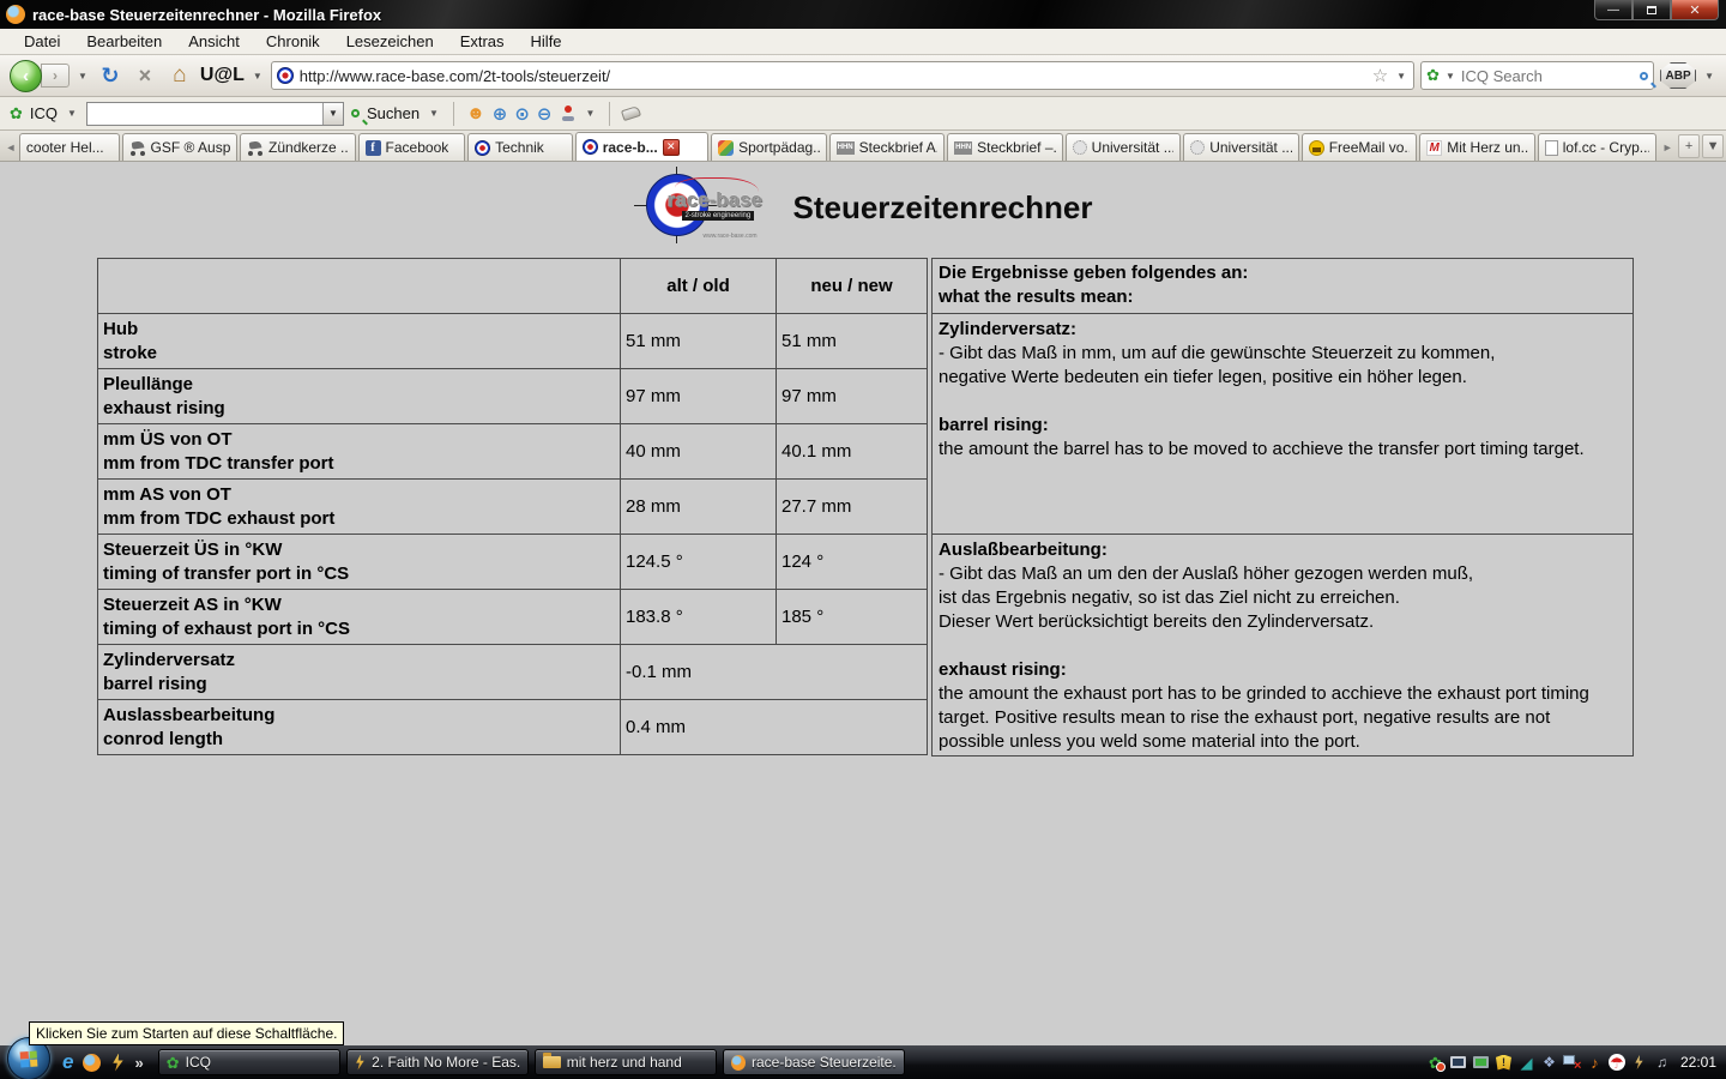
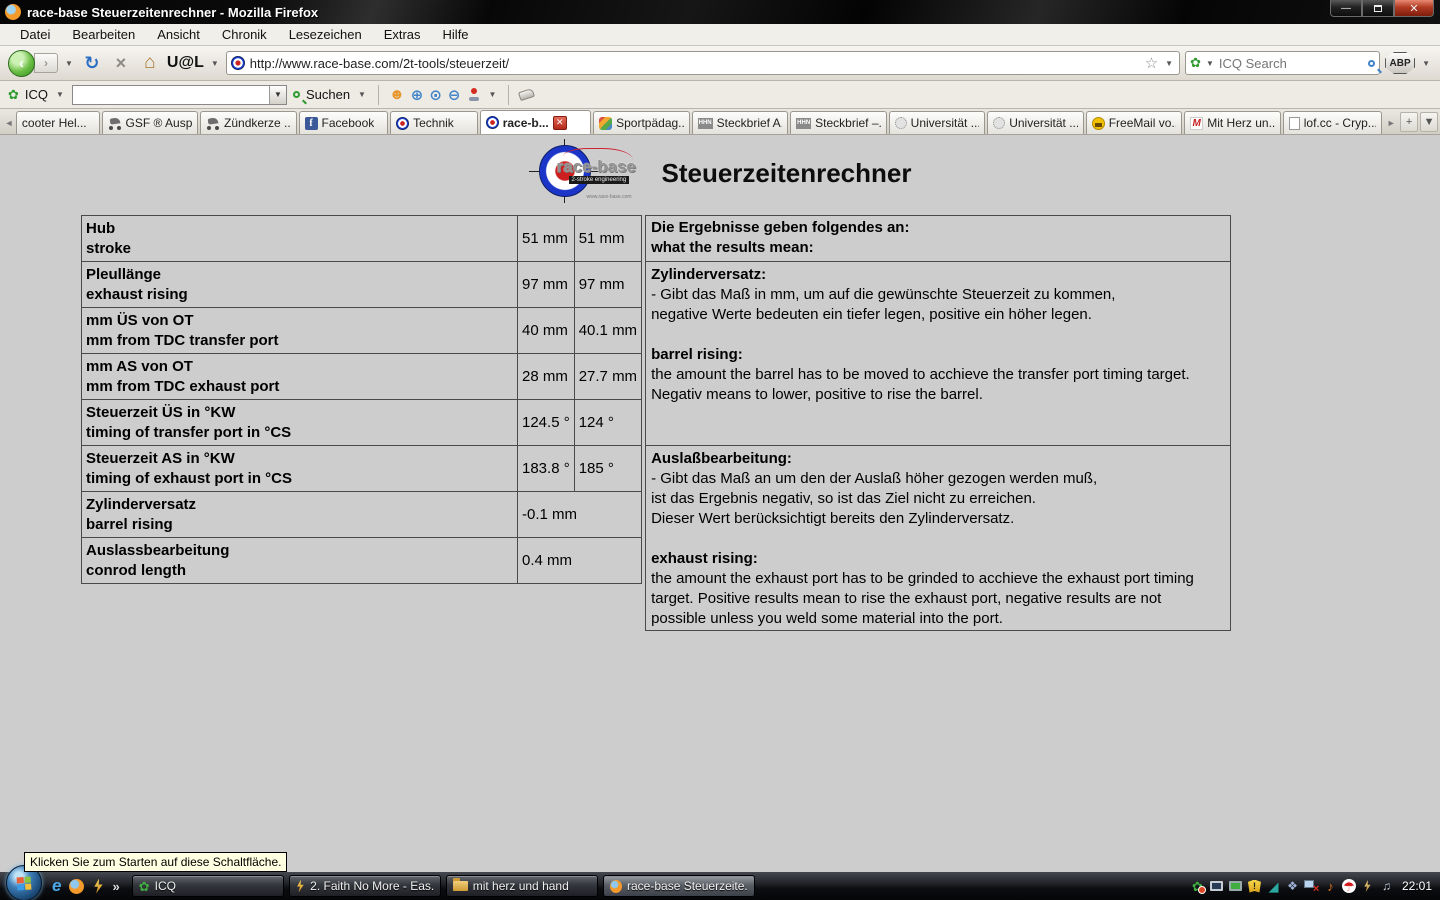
  race-base Steuerzeitenrechner - Mozilla Firefox
  —
  ✕
  Datei
  Bearbeiten
  Ansicht
  Chronik
  Lesezeichen
  Extras
  Hilfe
  ‹
  ›
  ▼
  ↻
  ×
  ⌂
  U@L
  ▼
  http://www.race-base.com/2t-tools/steuerzeit/
  ☆
  ▼
  ✿
  ▼
  ICQ Search
  ABP
  ▼
  ✿
  ICQ
  ▼
  ▼
  Suchen
  ▼
  ☻
  ⊕
  ⊙
  ⊖
  ▼
  ◄
  cooter Hel...
  GSF ® Ausp
  Zündkerze ..
  f
  Facebook
  Technik
  race-b...
  ✕
  Sportpädag..
  Steckbrief A
  Steckbrief –.
  Universität ...
  Universität ...
  FreeMail vo.
  M
  Mit Herz un..
  lof.cc - Cryp...
  ►
  +
  ▼
  race-base
  Steuerzeitenrechner
- 	alt / old	neu / new
  Hubstroke	51 mm	51 mm
  Pleullängeexhaust rising	97 mm	97 mm
  mm ÜS von OTmm from TDC transfer port	40 mm	40.1 mm
  mm AS von OTmm from TDC exhaust port	28 mm	27.7 mm
  Steuerzeit ÜS in °KWtiming of transfer port in °CS	124.5 °	124 °
  Steuerzeit AS in °KWtiming of exhaust port in °CS	183.8 °	185 °
  Zylinderversatzbarrel rising	-0.1 mm
  Auslassbearbeitungconrod length	0.4 mm
  Die Ergebnisse geben folgendes an:
  what the results mean:
  Zylinderversatz:
  - Gibt das Maß in mm, um auf die gewünschte Steuerzeit zu kommen,
  negative Werte bedeuten ein tiefer legen, positive ein höher legen.
  barrel rising:
  the amount the barrel has to be moved to acchieve the transfer port timing target.
+ Negativ means to lower, positive to rise the barrel.
  Auslaßbearbeitung:
  - Gibt das Maß an um den der Auslaß höher gezogen werden muß,
  ist das Ergebnis negativ, so ist das Ziel nicht zu erreichen.
  Dieser Wert berücksichtigt bereits den Zylinderversatz.
  exhaust rising:
  the amount the exhaust port has to be grinded to acchieve the exhaust port timing
  target. Positive results mean to rise the exhaust port, negative results are not
  possible unless you weld some material into the port.
  Klicken Sie zum Starten auf diese Schaltfläche.
  e
  »
  ✿
  ICQ
  2. Faith No More - Eas.
  mit herz und hand
  race-base Steuerzeite.
  ✿
  !
  ◢
  ❖
  ♪
  ☂
  ♫
  22:01
